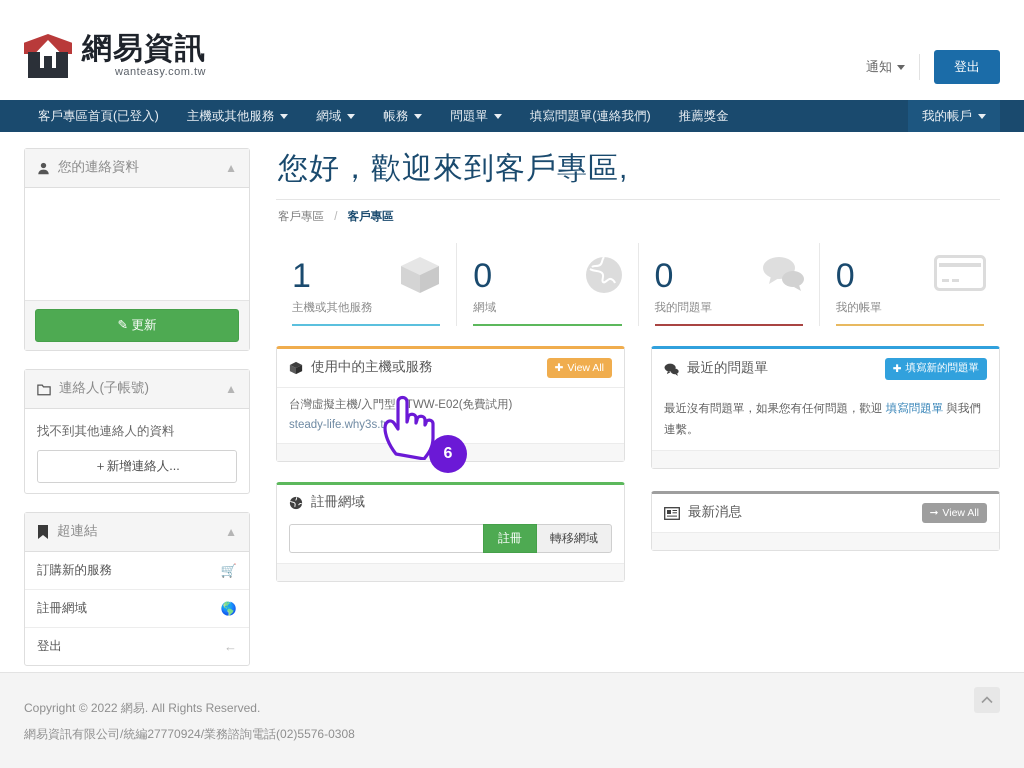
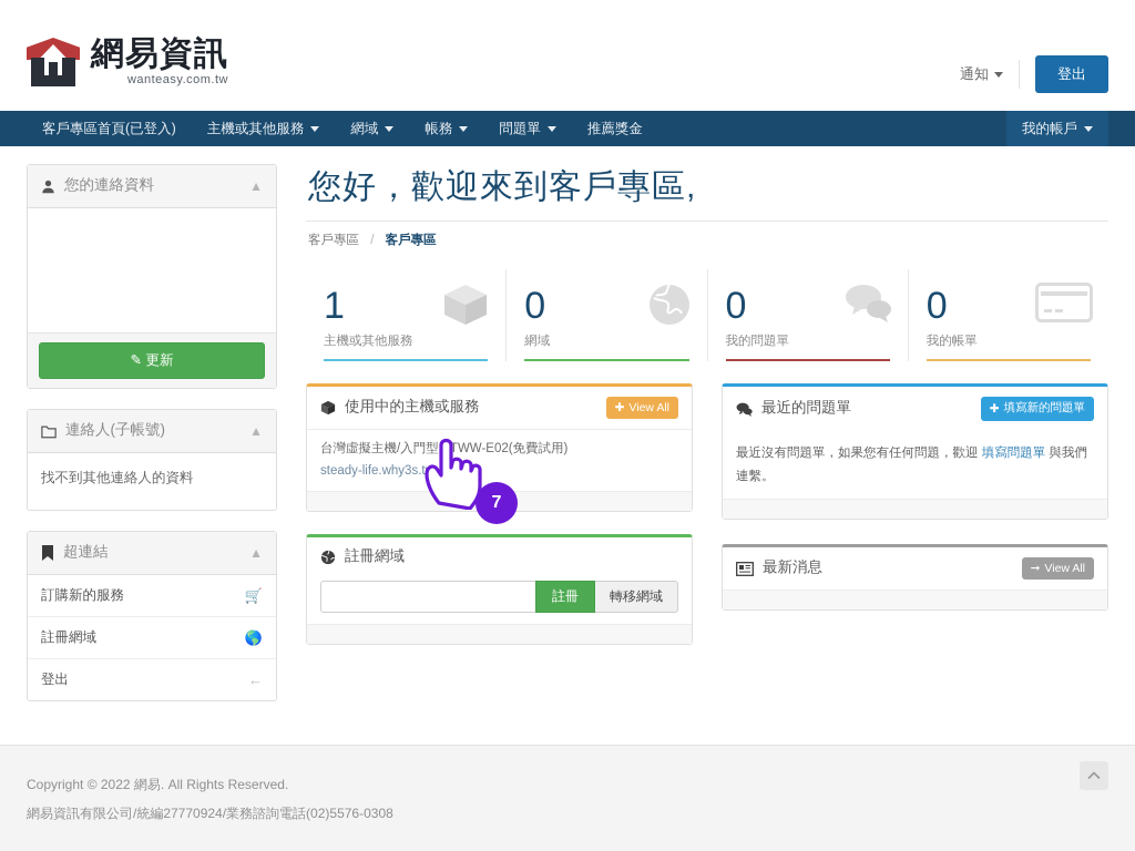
  網易資訊
  wanteasy.com.tw
  通知
  登出
  客戶專區首頁(已登入)
  主機或其他服務
  網域
  帳務
  問題單
- 填寫問題單(連絡我們)
  推薦獎金
  我的帳戶
  您的連絡資料
  ▲
  ✎ 更新
  連絡人(子帳號)
  ▲
  找不到其他連絡人的資料
- ＋新增連絡人...
  超連結
  ▲
  訂購新的服務
  🛒
  註冊網域
  🌎
  登出
  ←
  您好，歡迎來到客戶專區,
  客戶專區 / 客戶專區
  1
  主機或其他服務
  0
  網域
  0
  我的問題單
  0
  我的帳單
  使用中的主機或服務
  ✚
  View All
  台灣虛擬主機/入門型 TWW-E02(免費試用)
  steady-life.why3s.t
  註冊網域
  註冊
  轉移網域
  最近的問題單
  ✚
  填寫新的問題單
  最近沒有問題單，如果您有任何問題，歡迎 填寫問題單 與我們連繫。
  最新消息
  ➞
  View All
  Copyright © 2022 網易. All Rights Reserved.
  網易資訊有限公司/統編27770924/業務諮詢電話(02)5576-0308
- 6
+ 7
